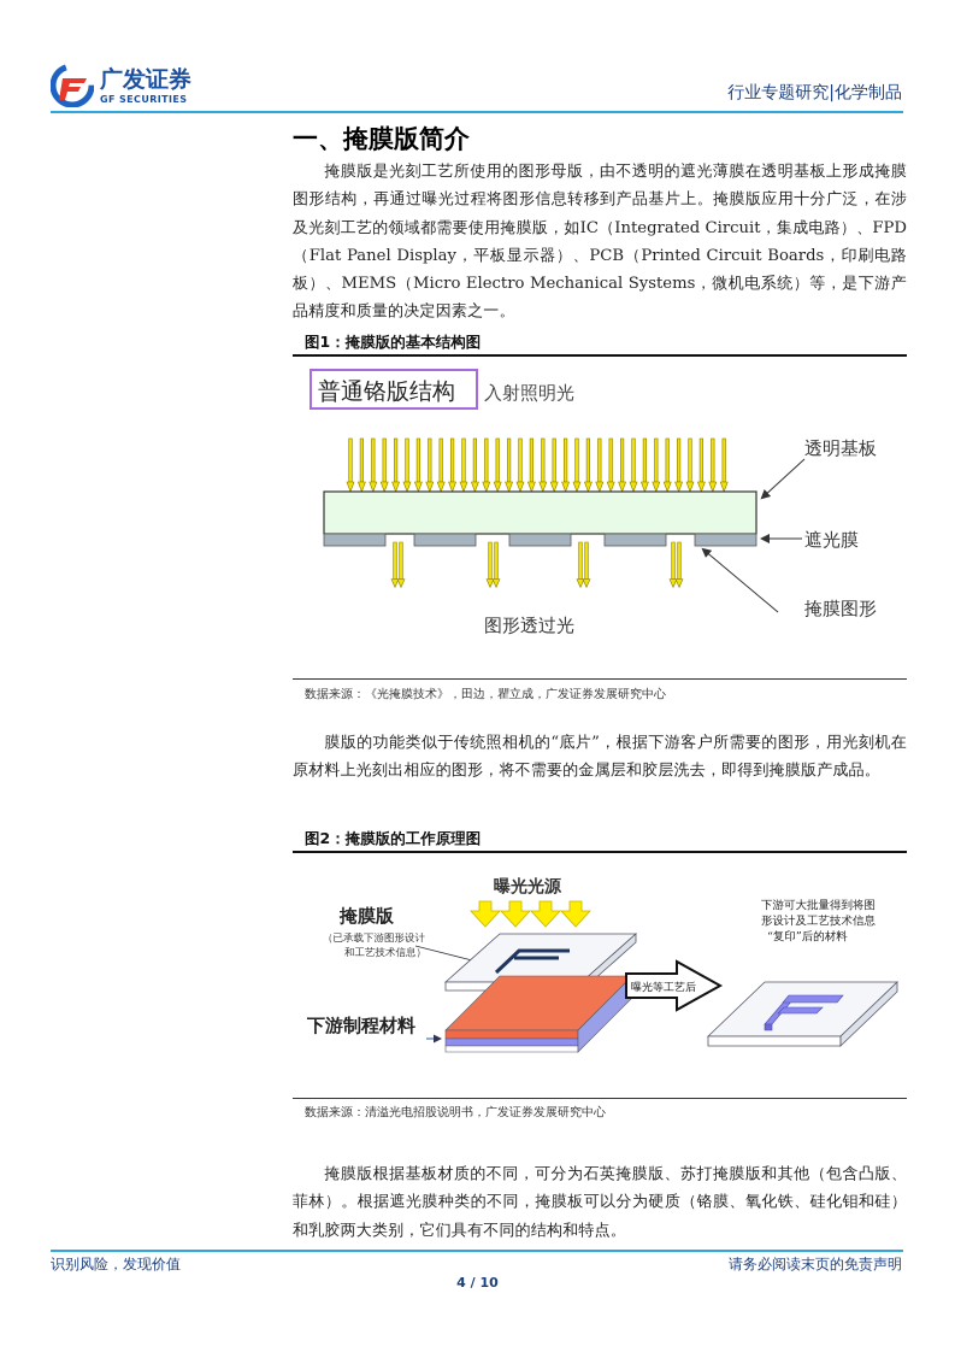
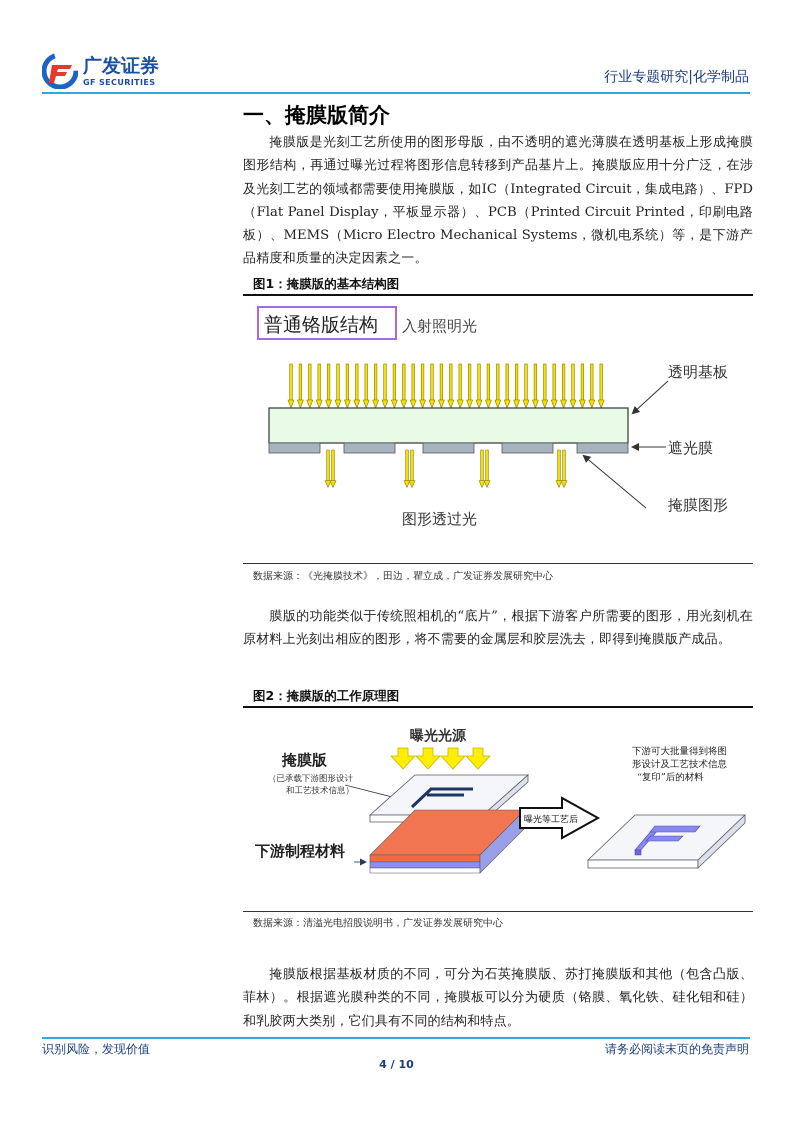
  广发证券
  GF SECURITIES
  行业专题研究|化学制品
  一、掩膜版简介
- 掩膜版是光刻工艺所使用的图形母版，由不透明的遮光薄膜在透明基板上形成掩膜图形结构，再通过曝光过程将图形信息转移到产品基片上。掩膜版应用十分广泛，在涉及光刻工艺的领域都需要使用掩膜版，如IC（Integrated Circuit，集成电路）、FPD（Flat Panel Display，平板显示器）、PCB（Printed Circuit Boards，印刷电路板）、MEMS（Micro Electro Mechanical Systems，微机电系统）等，是下游产品精度和质量的决定因素之一。
+ 掩膜版是光刻工艺所使用的图形母版，由不透明的遮光薄膜在透明基板上形成掩膜图形结构，再通过曝光过程将图形信息转移到产品基片上。掩膜版应用十分广泛，在涉及光刻工艺的领域都需要使用掩膜版，如IC（Integrated Circuit，集成电路）、FPD（Flat Panel Display，平板显示器）、PCB（Printed Circuit Printed，印刷电路板）、MEMS（Micro Electro Mechanical Systems，微机电系统）等，是下游产品精度和质量的决定因素之一。
  图1：掩膜版的基本结构图
  普通铬版结构
  入射照明光
  透明基板
  遮光膜
  掩膜图形
  图形透过光
  数据来源：《光掩膜技术》，田边，瞿立成，广发证券发展研究中心
  膜版的功能类似于传统照相机的“底片”，根据下游客户所需要的图形，用光刻机在原材料上光刻出相应的图形，将不需要的金属层和胶层洗去，即得到掩膜版产成品。
  图2：掩膜版的工作原理图
  曝光光源
  掩膜版
  （已承载下游图形设计
  和工艺技术信息）
  下游制程材料
  曝光等工艺后
  下游可大批量得到将图
  形设计及工艺技术信息
  “复印”后的材料
  数据来源：清溢光电招股说明书，广发证券发展研究中心
  掩膜版根据基板材质的不同，可分为石英掩膜版、苏打掩膜版和其他（包含凸版、菲林）。根据遮光膜种类的不同，掩膜板可以分为硬质（铬膜、氧化铁、硅化钼和硅）和乳胶两大类别，它们具有不同的结构和特点。
  识别风险，发现价值
  请务必阅读末页的免责声明
  4 / 10
